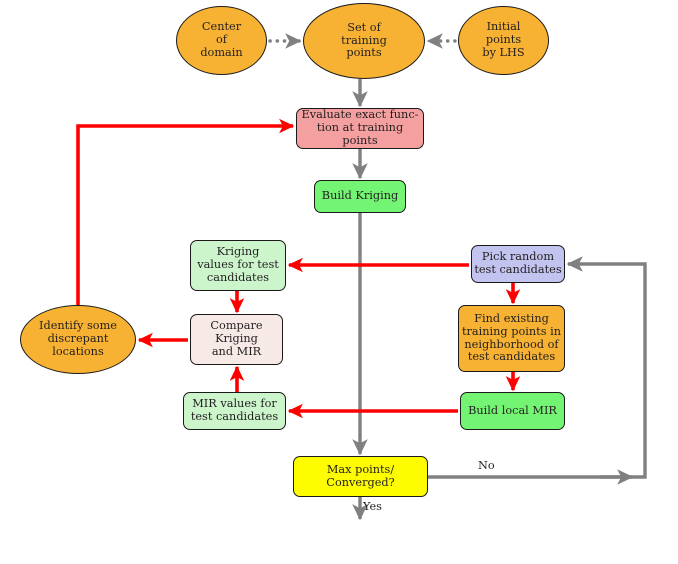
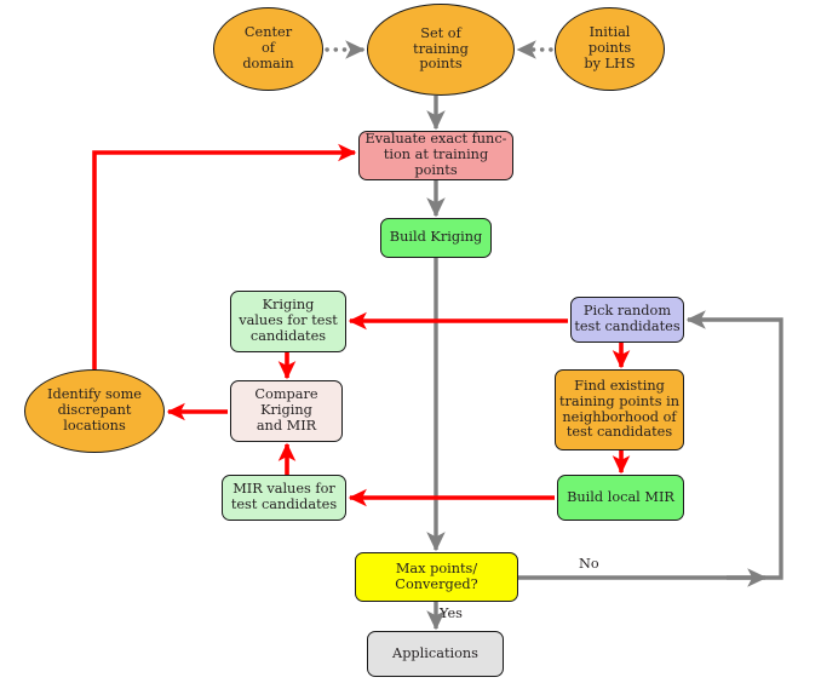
  Center
  of
  domain
  Set of
  training
  points
  Initial
  points
  by LHS
  Evaluate exact func-
  tion at training points
  Build Kriging
  Kriging
  values for test
  candidates
  Pick random
  test candidates
  Compare
  Kriging
  and MIR
  Find existing
  training points in
  neighborhood of
  test candidates
  Identify some
  discrepant
  locations
  MIR values for
  test candidates
  Build local MIR
  Max points/
  Converged?
+ Applications
  No
  Yes
